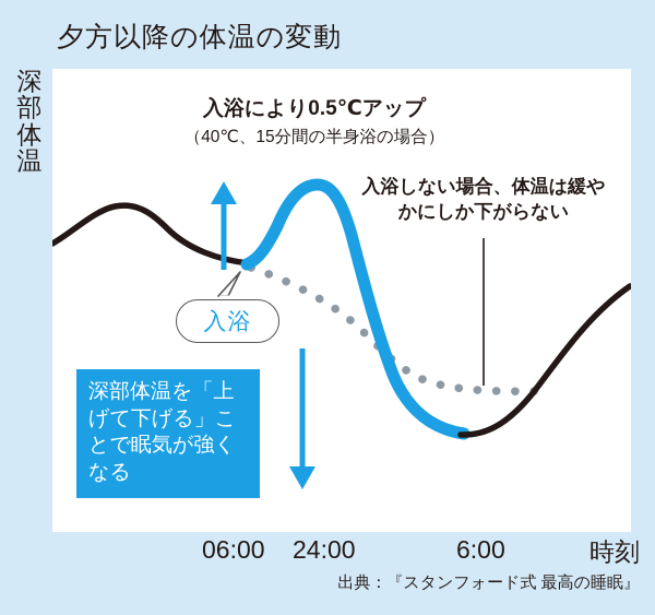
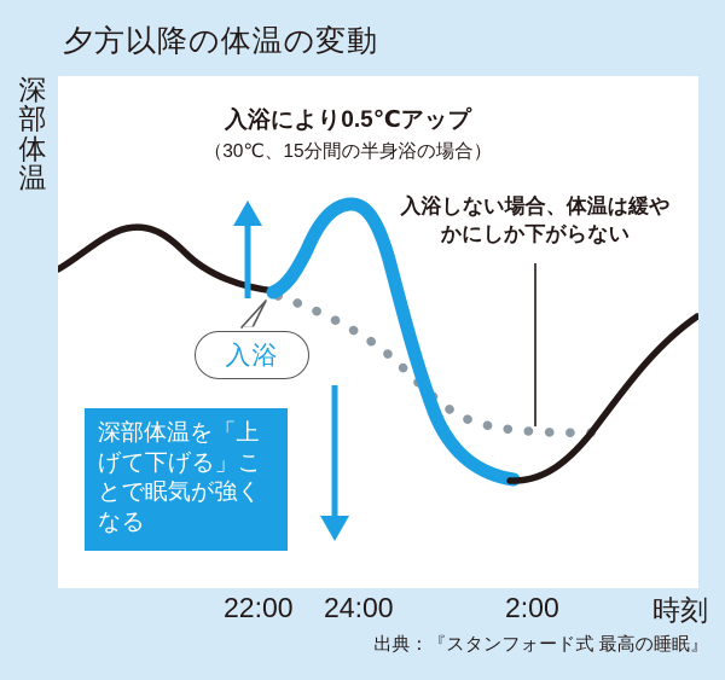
  夕方以降の体温の変動
  深部体温
  入浴により0.5℃アップ
- （40℃、15分間の半身浴の場合）
+ （30℃、15分間の半身浴の場合）
  入浴しない場合、体温は緩やかにしか下がらない
  入浴
  深部体温を「上げて下げる」ことで眠気が強くなる
- 06:00
+ 22:00
  24:00
- 6:00
+ 2:00
  時刻
  出典：『スタンフォード式 最高の睡眠』
